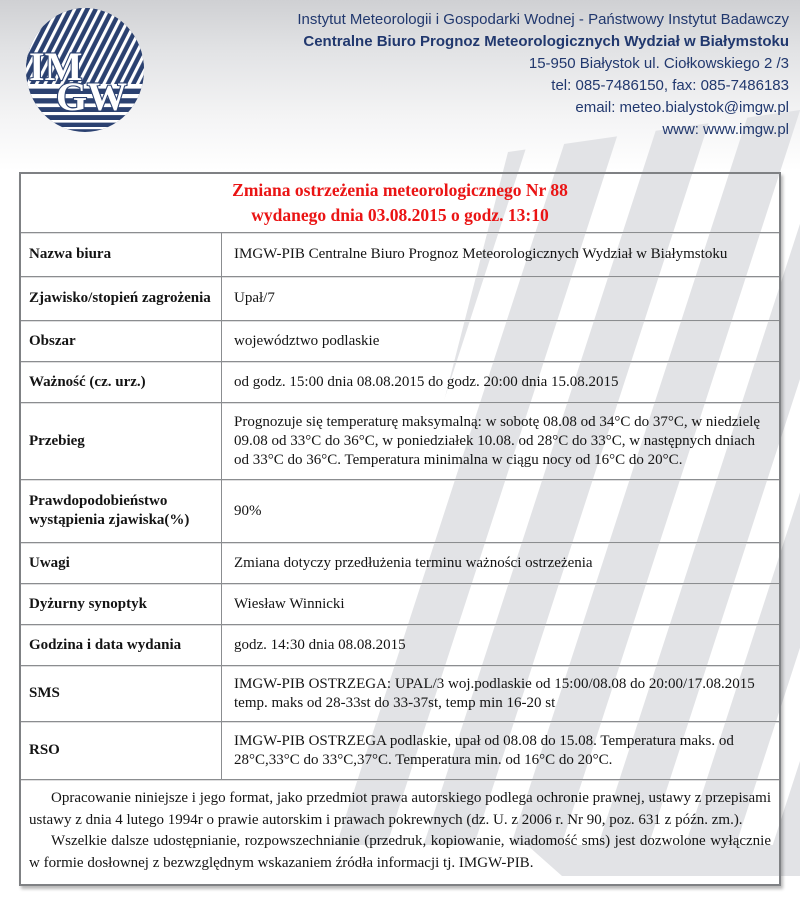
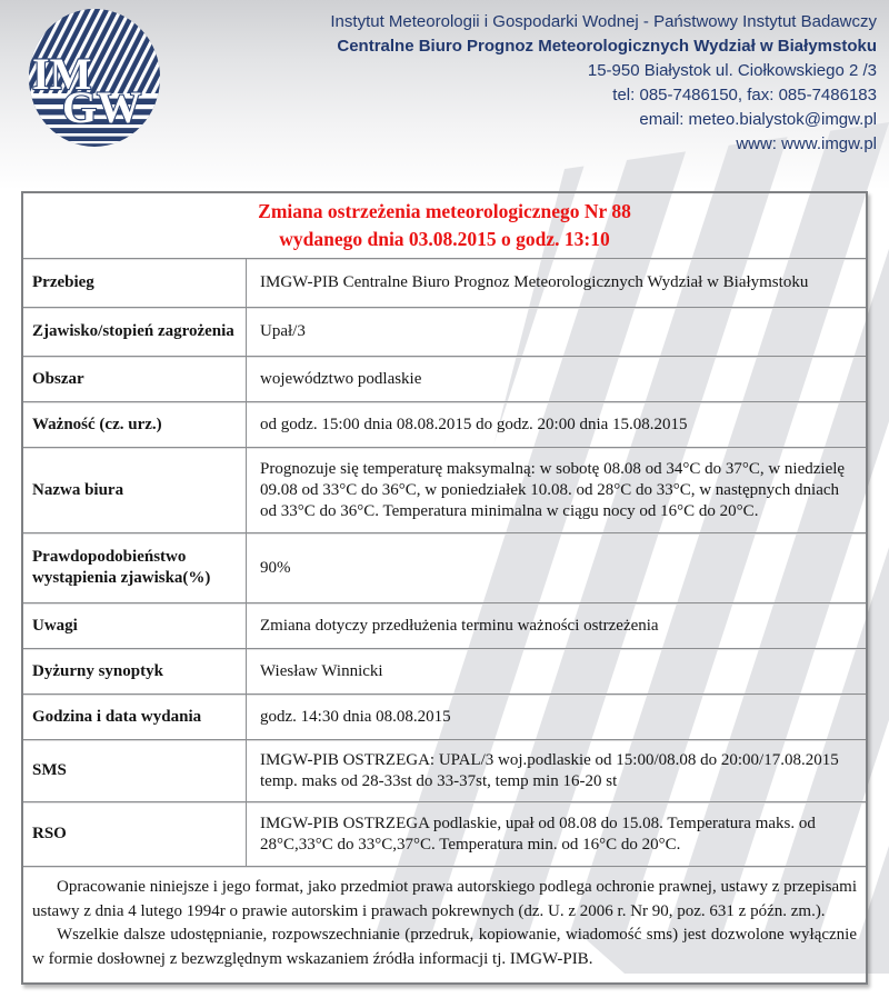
  IM
  GW
  Instytut Meteorologii i Gospodarki Wodnej - Państwowy Instytut Badawczy
  Centralne Biuro Prognoz Meteorologicznych Wydział w Białymstoku
  15-950 Białystok ul. Ciołkowskiego 2 /3
  tel: 085-7486150, fax: 085-7486183
  email: meteo.bialystok@imgw.pl
  www: www.imgw.pl
  Zmiana ostrzeżenia meteorologicznego Nr 88
  wydanego dnia 03.08.2015 o godz. 13:10
- Nazwa biura
+ Przebieg
  IMGW-PIB Centralne Biuro Prognoz Meteorologicznych Wydział w Białymstoku
  Zjawisko/stopień zagrożenia
- Upał/7
+ Upał/3
  Obszar
  województwo podlaskie
  Ważność (cz. urz.)
  od godz. 15:00 dnia 08.08.2015 do godz. 20:00 dnia 15.08.2015
- Przebieg
+ Nazwa biura
  Prognozuje się temperaturę maksymalną: w sobotę 08.08 od 34°C do 37°C, w niedzielę 09.08 od 33°C do 36°C, w poniedziałek 10.08. od 28°C do 33°C, w następnych dniach od 33°C do 36°C. Temperatura minimalna w ciągu nocy od 16°C do 20°C.
  Prawdopodobieństwo wystąpienia zjawiska(%)
  90%
  Uwagi
  Zmiana dotyczy przedłużenia terminu ważności ostrzeżenia
  Dyżurny synoptyk
  Wiesław Winnicki
  Godzina i data wydania
  godz. 14:30 dnia 08.08.2015
  SMS
  IMGW-PIB OSTRZEGA: UPAL/3 woj.podlaskie od 15:00/08.08 do 20:00/17.08.2015 temp. maks od 28-33st do 33-37st, temp min 16-20 st
  RSO
  IMGW-PIB OSTRZEGA podlaskie, upał od 08.08 do 15.08. Temperatura maks. od 28°C,33°C do 33°C,37°C. Temperatura min. od 16°C do 20°C.
  Opracowanie niniejsze i jego format, jako przedmiot prawa autorskiego podlega ochronie prawnej, ustawy z przepisami ustawy z dnia 4 lutego 1994r o prawie autorskim i prawach pokrewnych (dz. U. z 2006 r. Nr 90, poz. 631 z późn. zm.).
  Wszelkie dalsze udostępnianie, rozpowszechnianie (przedruk, kopiowanie, wiadomość sms) jest dozwolone wyłącznie w formie dosłownej z bezwzględnym wskazaniem źródła informacji tj. IMGW-PIB.
